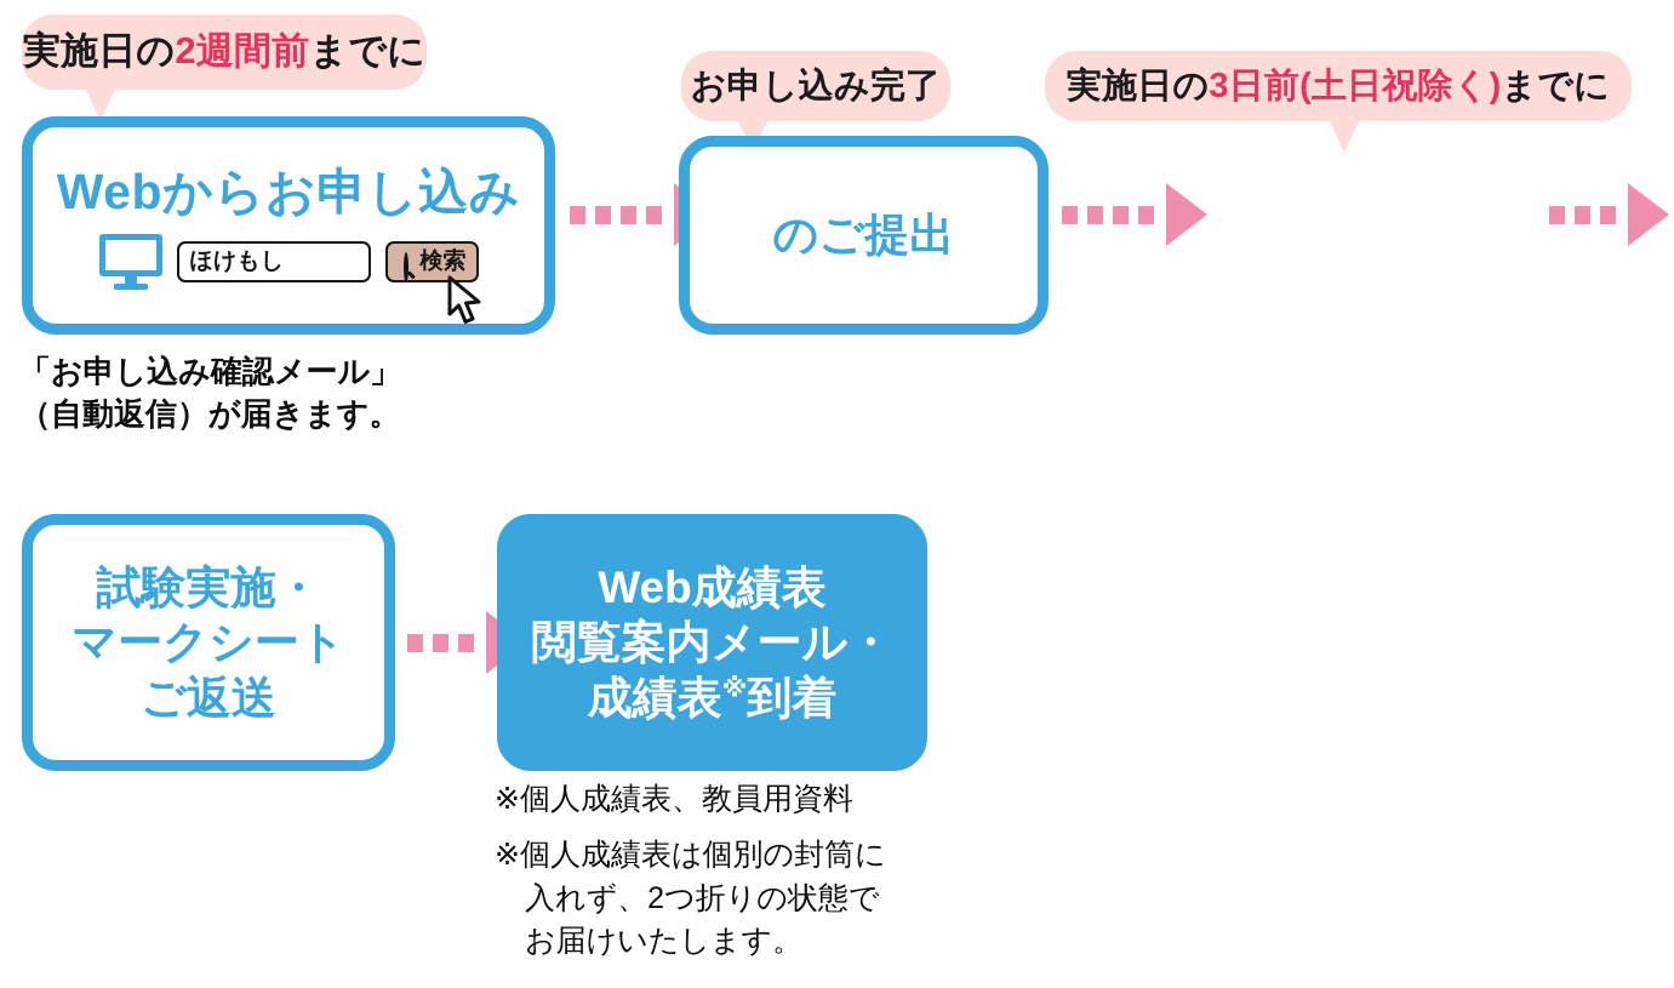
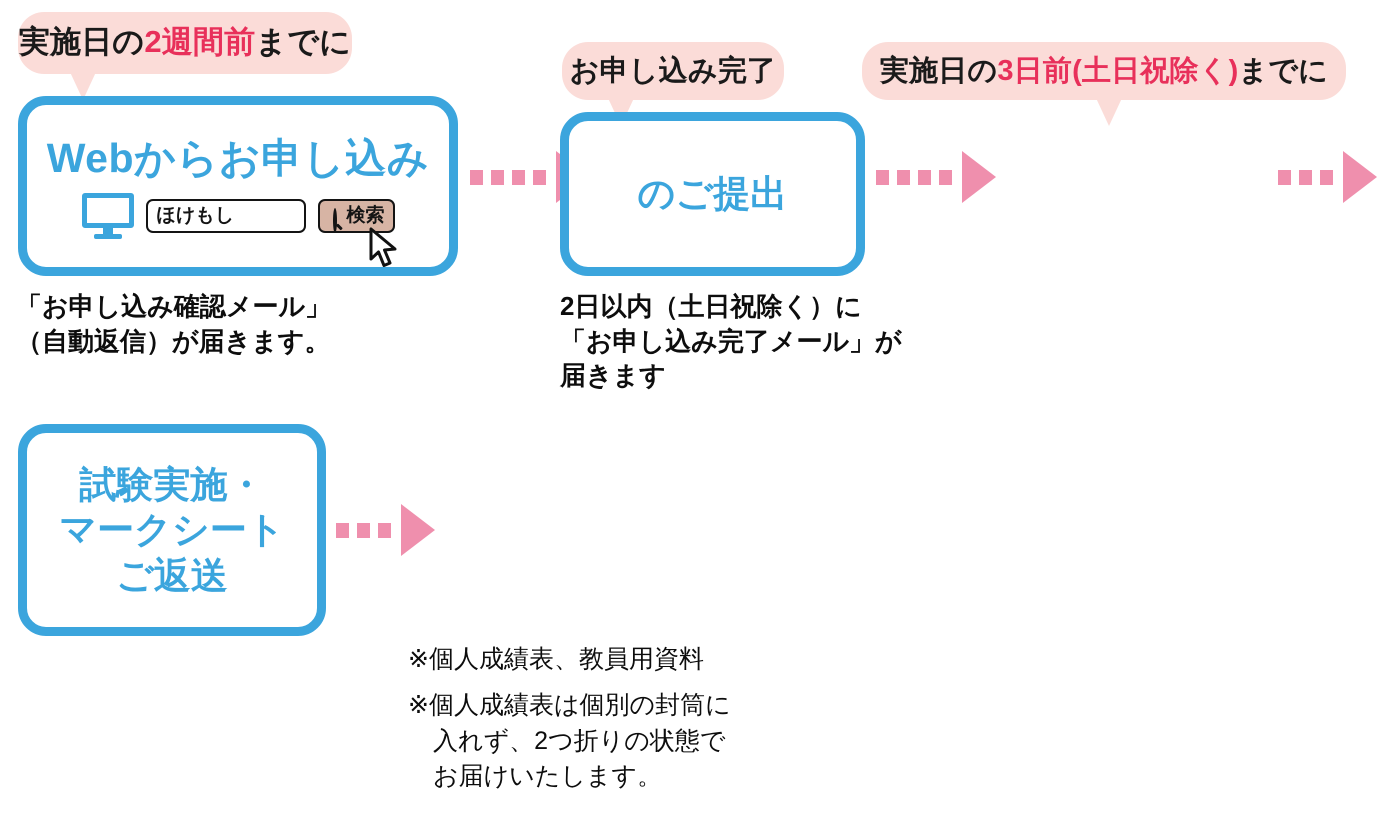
  実施日の
  2週間前
  までに
  お申し込み完了
  実施日の
  3日前(土日祝除く)
  までに
  Webからお申し込み
  ほけもし
  検索
  のご提出
  「お申し込み確認メール」
  （自動返信）が届きます。
+ 2日以内（土日祝除く）に
+ 「お申し込み完了メール」が
+ 届きます
  試験実施・
  マークシート
  ご返送
- Web成績表
- 閲覧案内メール・
- 成績表※到着
  ※個人成績表、教員用資料
  ※個人成績表は個別の封筒に
  入れず、2つ折りの状態で
  お届けいたします。
